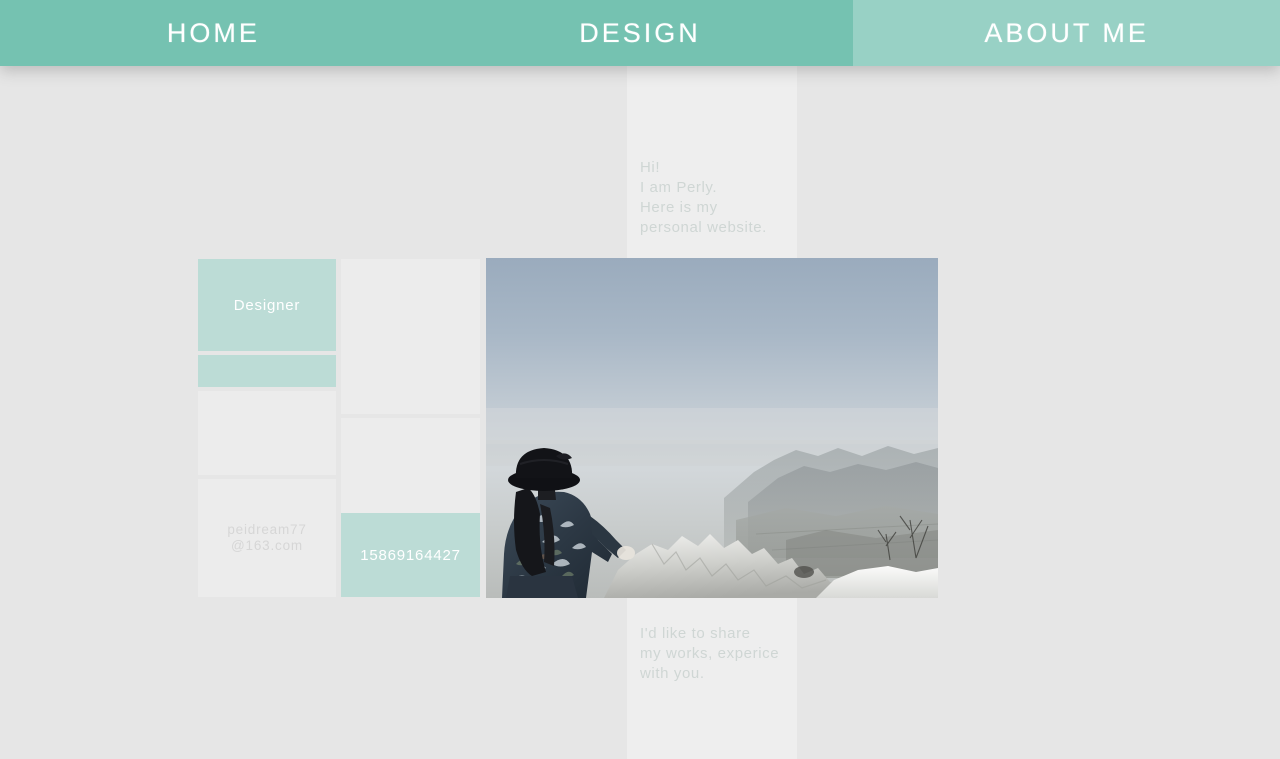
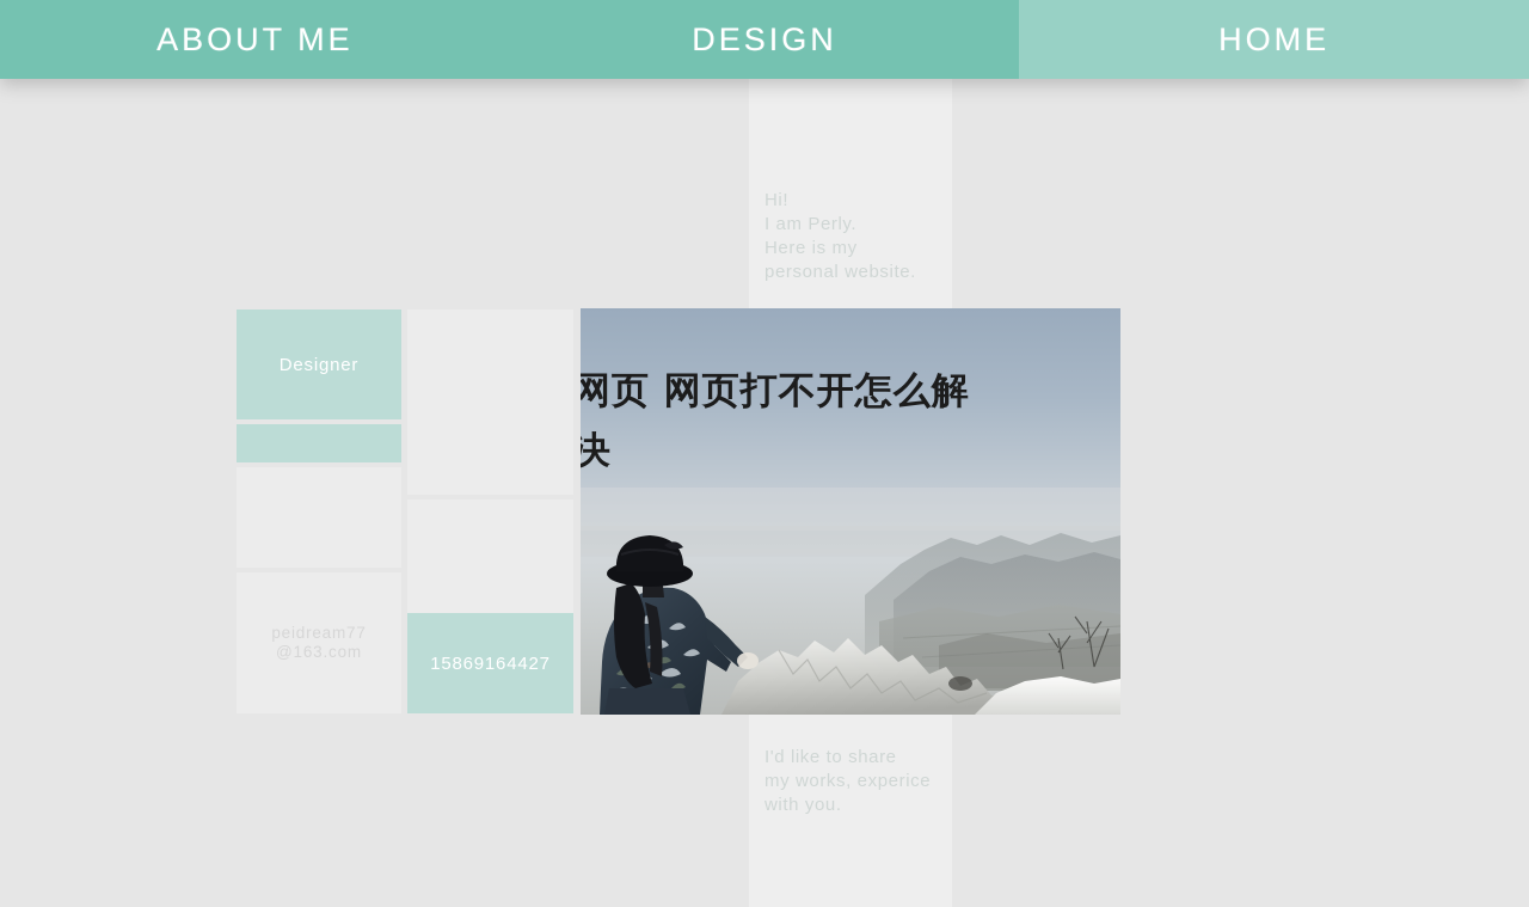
- HOME
+ ABOUT ME
  DESIGN
- ABOUT ME
+ HOME
  Hi!
  I am Perly.
  Here is my
  personal website.
  I'd like to share
  my works, experice
  with you.
  Designer
  15869164427
+ 网页 网页打不开怎么解决
